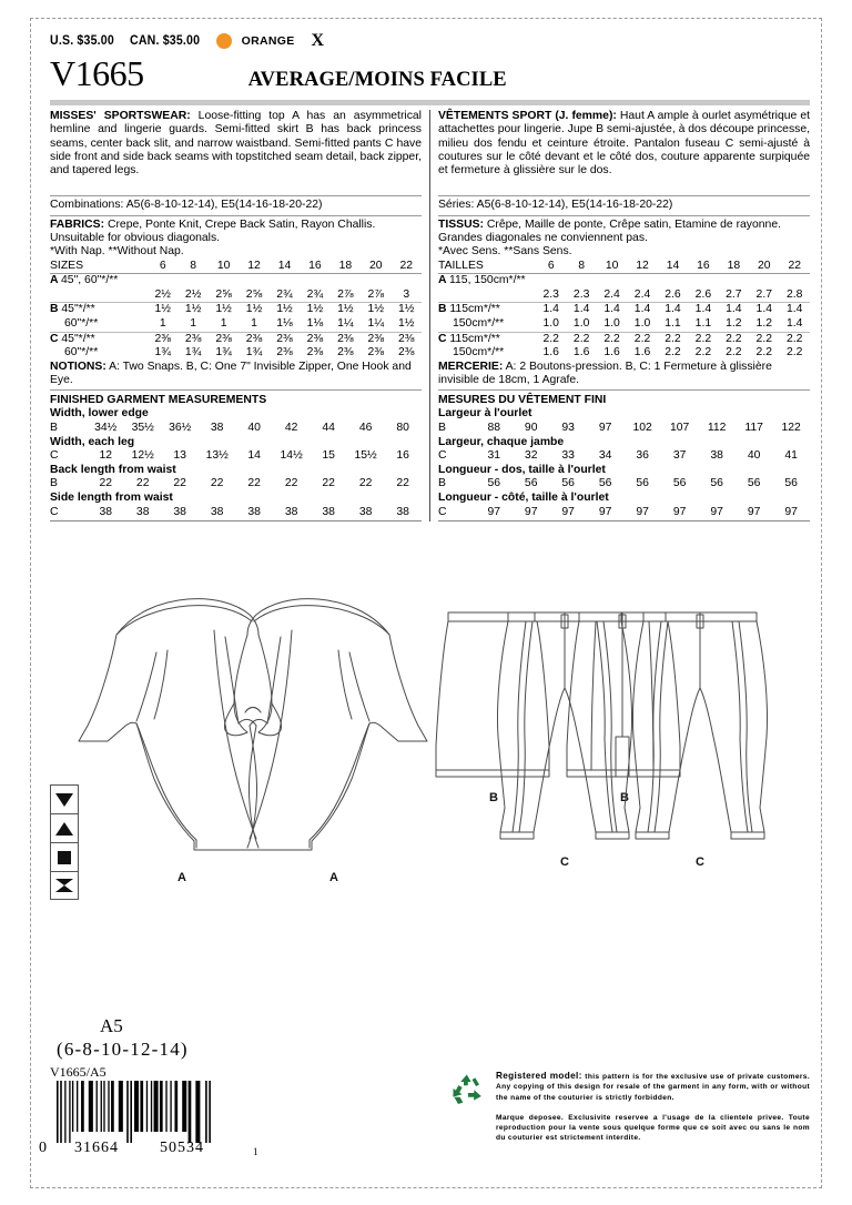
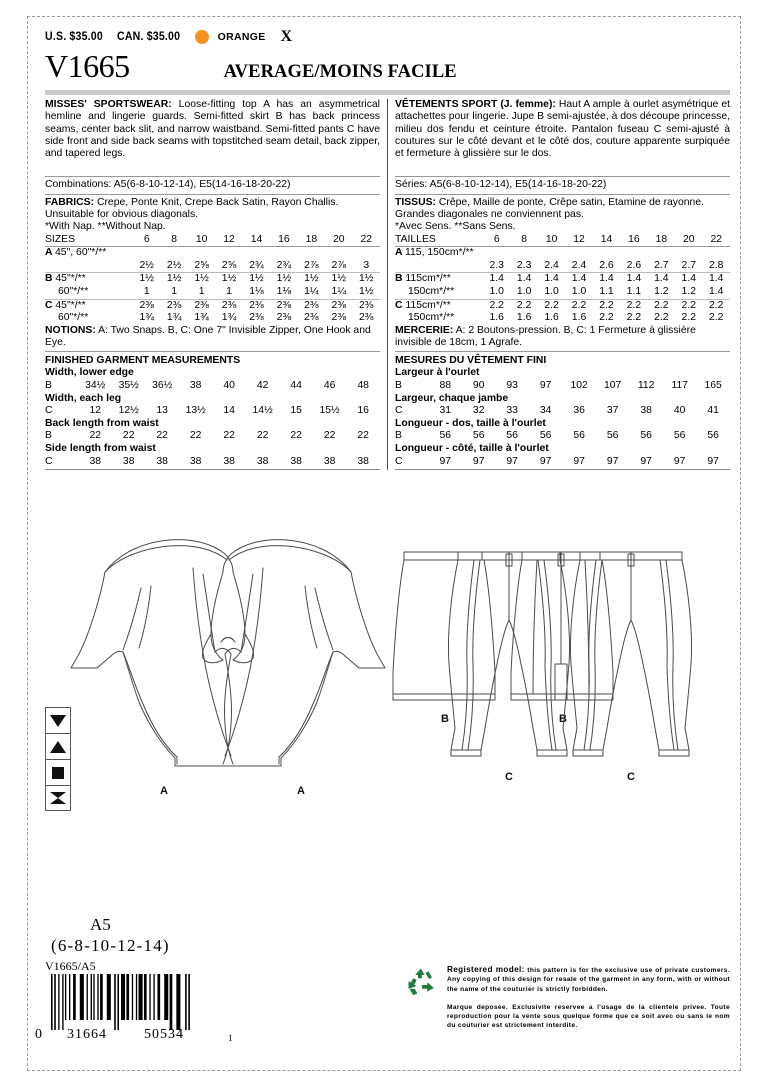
  U.S. $35.00
  CAN. $35.00
  ORANGE
  X
  V1665
  AVERAGE/MOINS FACILE
  MISSES' SPORTSWEAR: Loose-fitting top A has an asymmetrical hemline and lingerie guards. Semi-fitted skirt B has back princess seams, center back slit, and narrow waistband. Semi-fitted pants C have side front and side back seams with topstitched seam detail, back zipper, and tapered legs.
  Combinations: A5(6-8-10-12-14), E5(14-16-18-20-22)
  FABRICS: Crepe, Ponte Knit, Crepe Back Satin, Rayon Challis. Unsuitable for obvious diagonals.
  *With Nap. **Without Nap.
  SIZES	6	8	10	12	14	16	18	20	22
  A 45", 60"*/**
  	2½	2½	2⅝	2⅝	2¾	2¾	2⅞	2⅞	3
  B 45"*/**	1½	1½	1½	1½	1½	1½	1½	1½	1½
  60"*/**	1	1	1	1	1⅛	1⅛	1¼	1¼	1½
  C 45"*/**	2⅜	2⅜	2⅜	2⅜	2⅜	2⅜	2⅜	2⅜	2⅜
  60"*/**	1¾	1¾	1¾	1¾	2⅜	2⅜	2⅜	2⅜	2⅜
  NOTIONS: A: Two Snaps. B, C: One 7" Invisible Zipper, One Hook and Eye.
  FINISHED GARMENT MEASUREMENTS
  Width, lower edge
- B	34½	35½	36½	38	40	42	44	46	80
+ B	34½	35½	36½	38	40	42	44	46	48
  Width, each leg
  C	12	12½	13	13½	14	14½	15	15½	16
  Back length from waist
  B	22	22	22	22	22	22	22	22	22
  Side length from waist
  C	38	38	38	38	38	38	38	38	38
  VÊTEMENTS SPORT (J. femme): Haut A ample à ourlet asymétrique et attachettes pour lingerie. Jupe B semi-ajustée, à dos découpe princesse, milieu dos fendu et ceinture étroite. Pantalon fuseau C semi-ajusté à coutures sur le côté devant et le côté dos, couture apparente surpiquée et fermeture à glissière sur le dos.
  Séries: A5(6-8-10-12-14), E5(14-16-18-20-22)
  TISSUS: Crêpe, Maille de ponte, Crêpe satin, Etamine de rayonne. Grandes diagonales ne conviennent pas.
  *Avec Sens. **Sans Sens.
  TAILLES	6	8	10	12	14	16	18	20	22
  A 115, 150cm*/**
  	2.3	2.3	2.4	2.4	2.6	2.6	2.7	2.7	2.8
  B 115cm*/**	1.4	1.4	1.4	1.4	1.4	1.4	1.4	1.4	1.4
  150cm*/**	1.0	1.0	1.0	1.0	1.1	1.1	1.2	1.2	1.4
  C 115cm*/**	2.2	2.2	2.2	2.2	2.2	2.2	2.2	2.2	2.2
  150cm*/**	1.6	1.6	1.6	1.6	2.2	2.2	2.2	2.2	2.2
  MERCERIE: A: 2 Boutons-pression. B, C: 1 Fermeture à glissière invisible de 18cm, 1 Agrafe.
  MESURES DU VÊTEMENT FINI
  Largeur à l'ourlet
- B	88	90	93	97	102	107	112	117	122
+ B	88	90	93	97	102	107	112	117	165
  Largeur, chaque jambe
  C	31	32	33	34	36	37	38	40	41
  Longueur - dos, taille à l'ourlet
  B	56	56	56	56	56	56	56	56	56
  Longueur - côté, taille à l'ourlet
  C	97	97	97	97	97	97	97	97	97
  A
  A
  B
  B
  C
  C
  A5
  (6-8-10-12-14)
  V1665/A5
  0
  31664
  50534
  1
